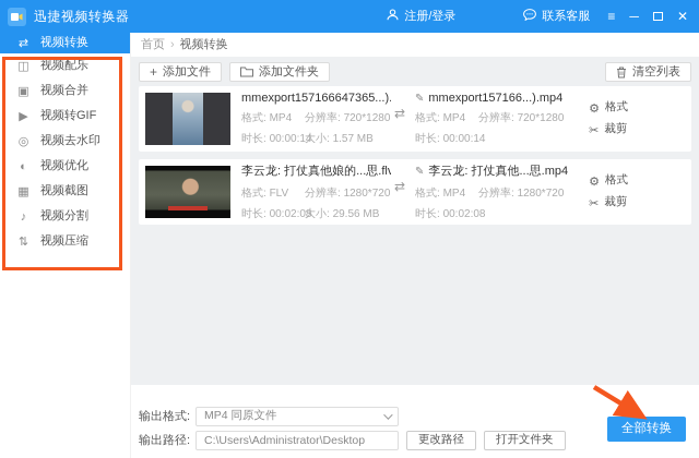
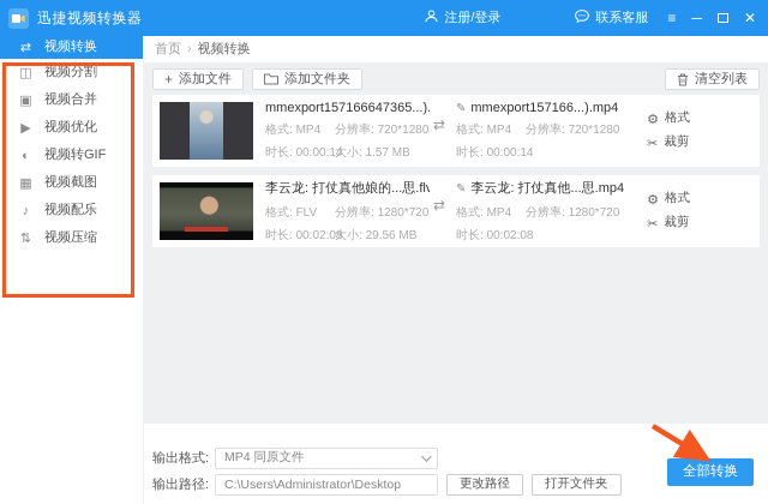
  迅捷视频转换器
  注册/登录
  联系客服
  ≡
  ─
  ✕
  ⇄
  视频转换
  ◫
- 视频配乐
+ 视频分割
  ▣
  视频合并
  ▶
- 视频转GIF
+ 视频优化
- ◎
- 视频去水印
  ◐
- 视频优化
+ 视频转GIF
  ▦
  视频截图
  ♪
- 视频分割
+ 视频配乐
  ⇅
  视频压缩
  首页
  ›
  视频转换
  +
  添加文件
  添加文件夹
  清空列表
  mmexport157166647365...).
  格式: MP4
  分辨率: 720*1280
  时长: 00:00:14
  大小: 1.57 MB
  ⇄
  ✎
  mmexport157166...).mp4
  格式: MP4
  分辨率: 720*1280
  时长: 00:00:14
  ⚙
  格式
  ✂
  裁剪
  李云龙: 打仗真他娘的...思.flv
  格式: FLV
  分辨率: 1280*720
  时长: 00:02:08
  大小: 29.56 MB
  ⇄
  ✎
  李云龙: 打仗真他...思.mp4
  格式: MP4
  分辨率: 1280*720
  时长: 00:02:08
  ⚙
  格式
  ✂
  裁剪
  输出格式:
  MP4 同原文件
  输出路径:
  C:\Users\Administrator\Desktop
  更改路径
  打开文件夹
  全部转换
